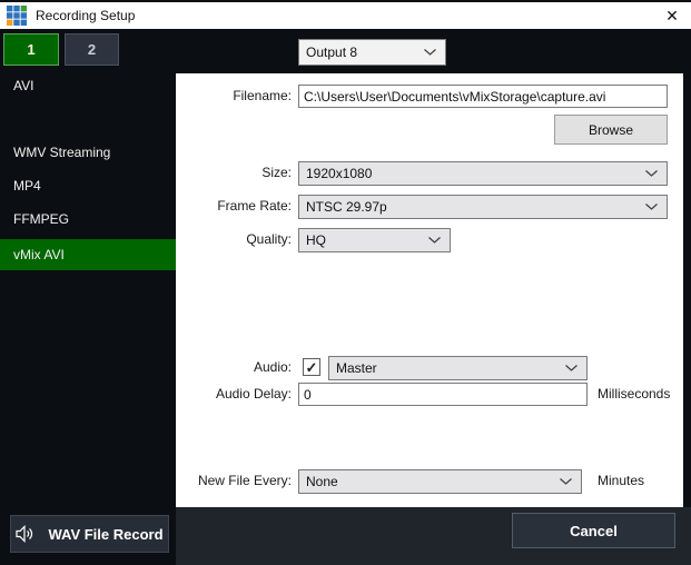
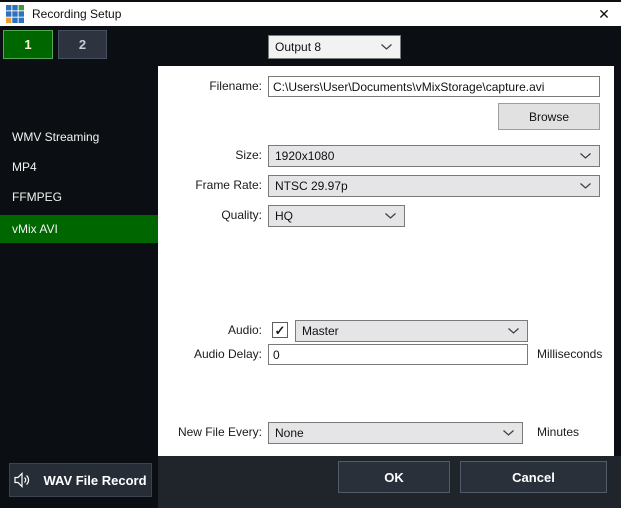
  Recording Setup
  ✕
  1
  2
  Output 8
- AVI
  WMV Streaming
  MP4
  FFMPEG
  vMix AVI
  Filename:
  C:\Users\User\Documents\vMixStorage\capture.avi
  Browse
  Size:
  1920x1080
  Frame Rate:
  NTSC 29.97p
  Quality:
  HQ
  Audio:
  ✓
  Master
  Audio Delay:
  0
  Milliseconds
  New File Every:
  None
  Minutes
  WAV File Record
+ OK
  Cancel
